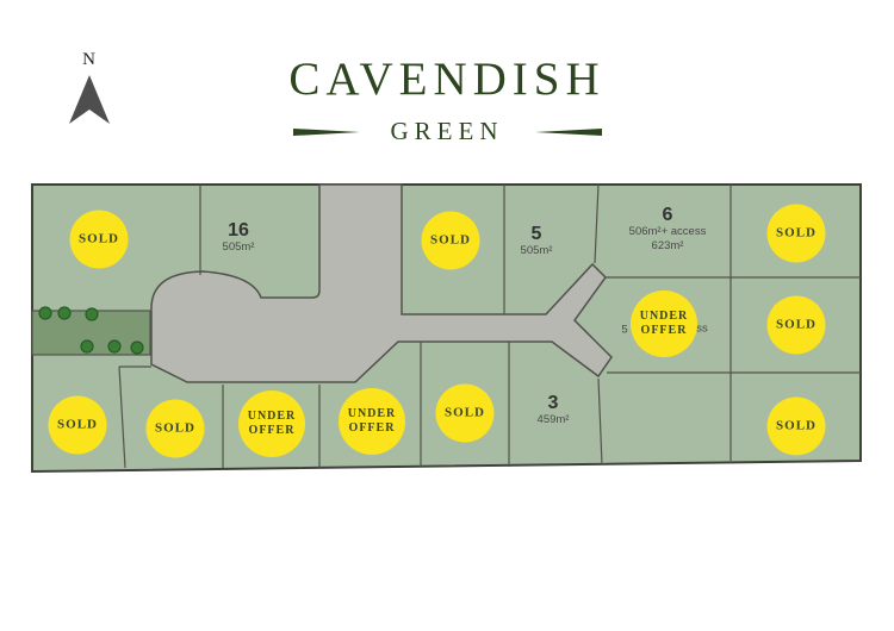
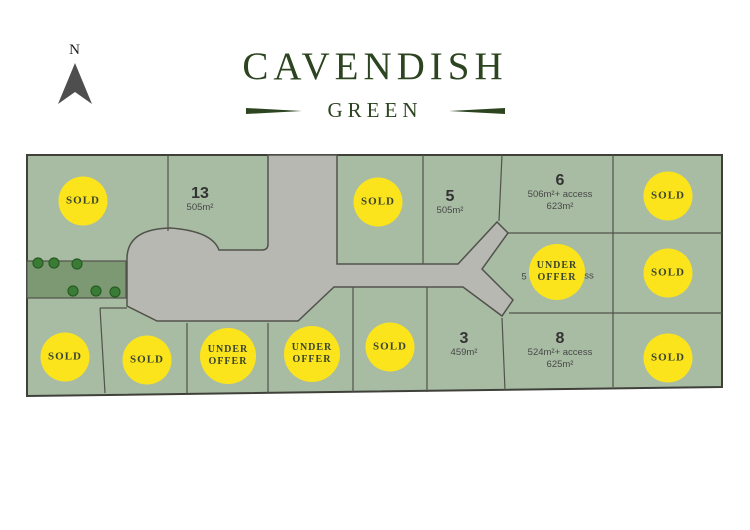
  N
  CAVENDISH
  GREEN
- 16
+ 13
  505m²
  5
  505m²
  6
  506m²+ access
  623m²
  5
  ss
  3
  459m²
+ 8
+ 524m²+ access
+ 625m²
  SOLD
  SOLD
  SOLD
  UNDER OFFER
  SOLD
  SOLD
  SOLD
  UNDER OFFER
  UNDER OFFER
  SOLD
  SOLD
